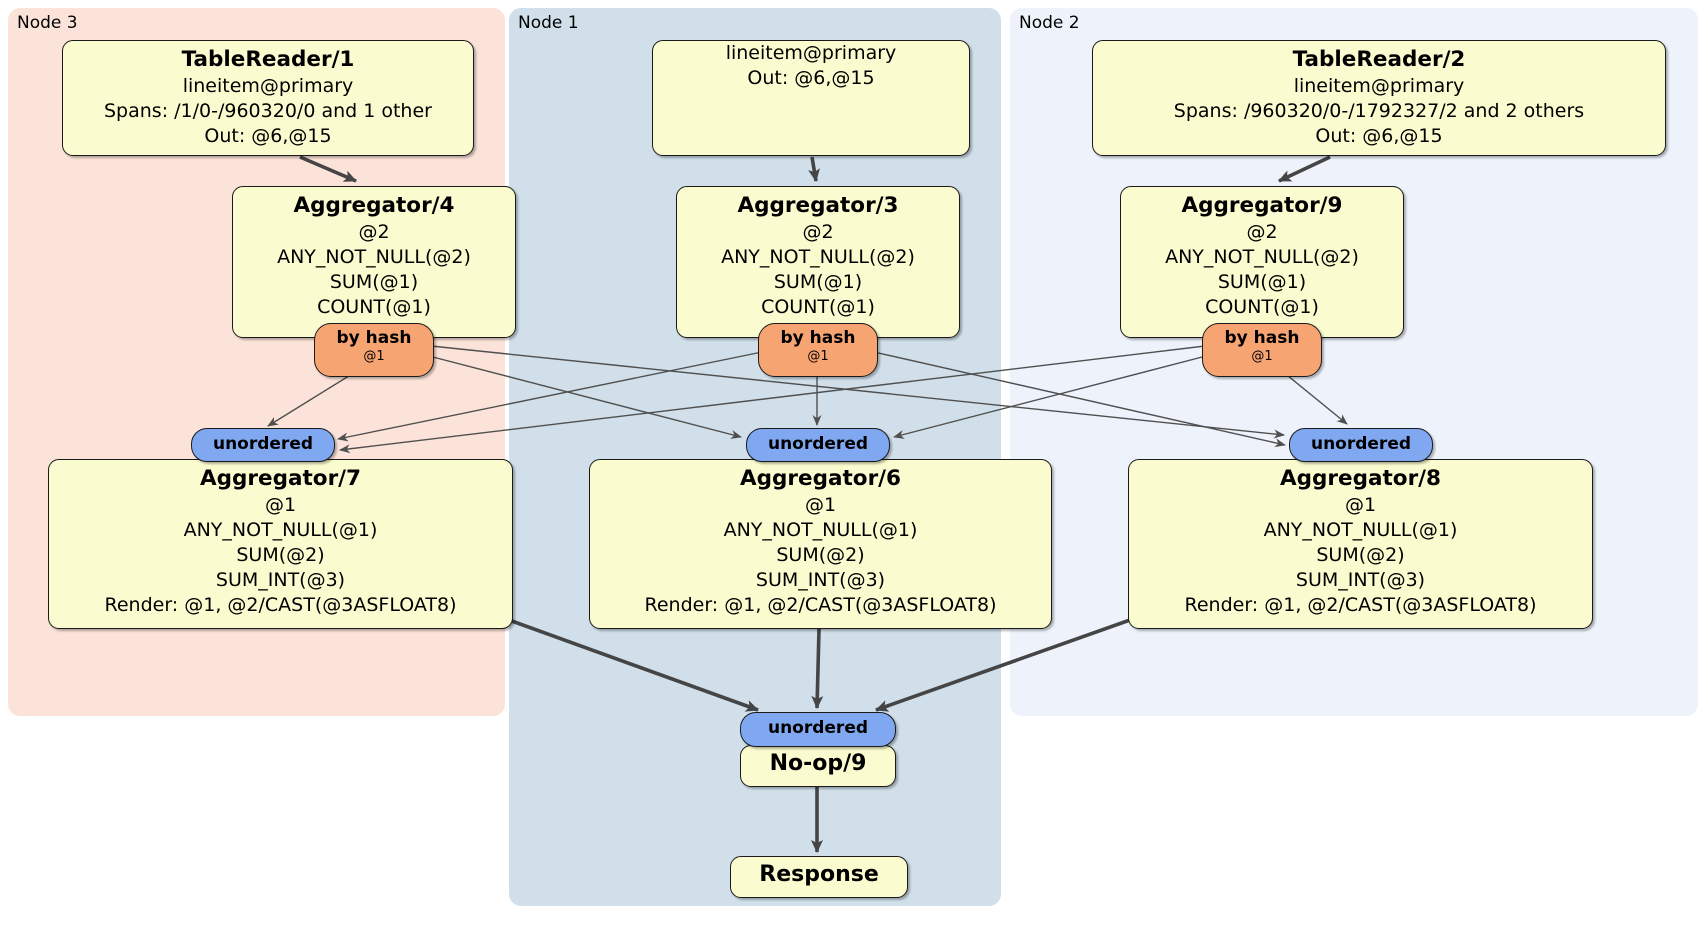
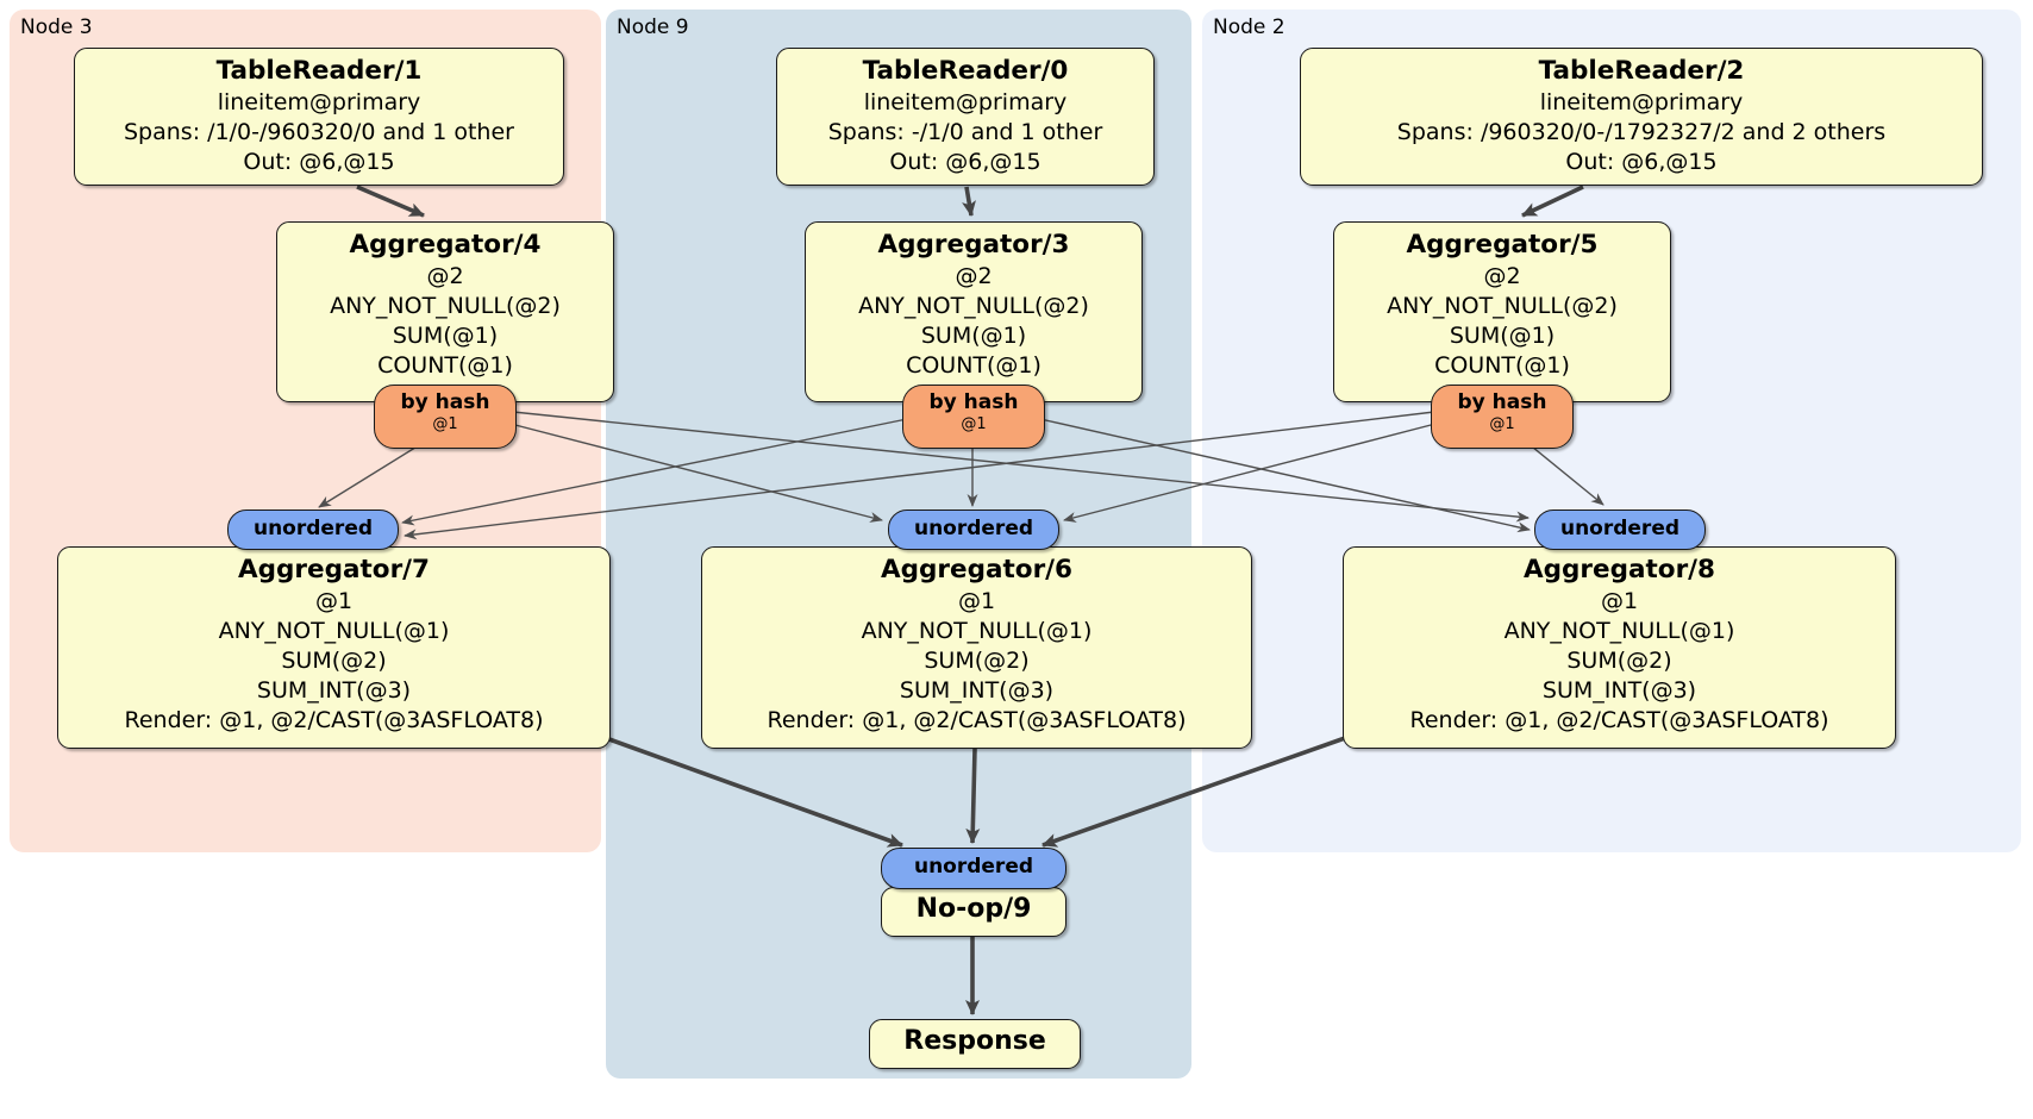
  Node 3
- Node 1
+ Node 9
  Node 2
  TableReader/1
  lineitem@primary
  Spans: /1/0-/960320/0 and 1 other
  Out: @6,@15
+ TableReader/0
  lineitem@primary
+ Spans: -/1/0 and 1 other
  Out: @6,@15
  TableReader/2
  lineitem@primary
  Spans: /960320/0-/1792327/2 and 2 others
  Out: @6,@15
  Aggregator/4
  @2
  ANY_NOT_NULL(@2)
  SUM(@1)
  COUNT(@1)
  Aggregator/3
  @2
  ANY_NOT_NULL(@2)
  SUM(@1)
  COUNT(@1)
- Aggregator/9
+ Aggregator/5
  @2
  ANY_NOT_NULL(@2)
  SUM(@1)
  COUNT(@1)
  by hash
  @1
  by hash
  @1
  by hash
  @1
  unordered
  unordered
  unordered
  Aggregator/7
  @1
  ANY_NOT_NULL(@1)
  SUM(@2)
  SUM_INT(@3)
  Render: @1, @2/CAST(@3ASFLOAT8)
  Aggregator/6
  @1
  ANY_NOT_NULL(@1)
  SUM(@2)
  SUM_INT(@3)
  Render: @1, @2/CAST(@3ASFLOAT8)
  Aggregator/8
  @1
  ANY_NOT_NULL(@1)
  SUM(@2)
  SUM_INT(@3)
  Render: @1, @2/CAST(@3ASFLOAT8)
  unordered
  No-op/9
  Response
